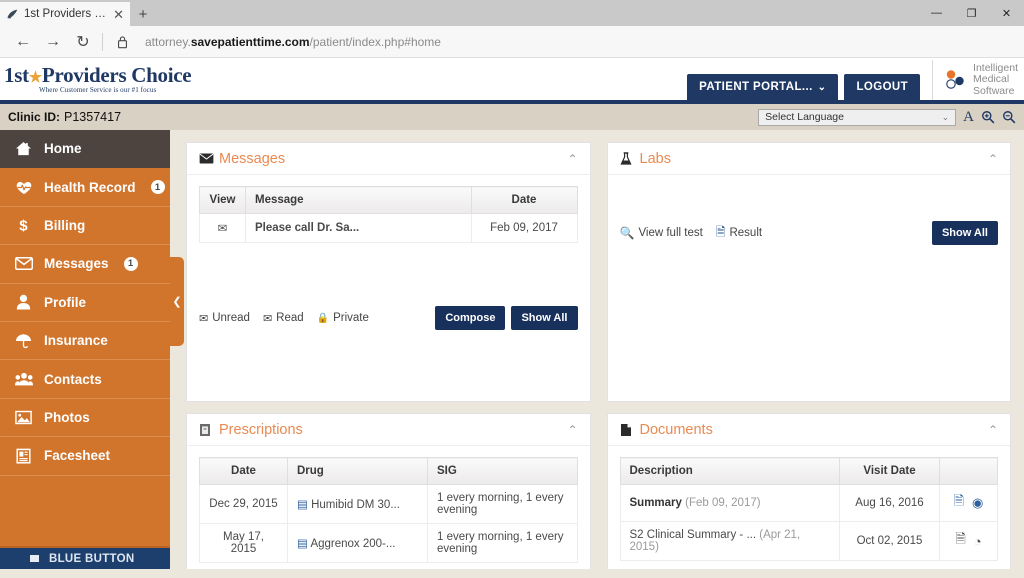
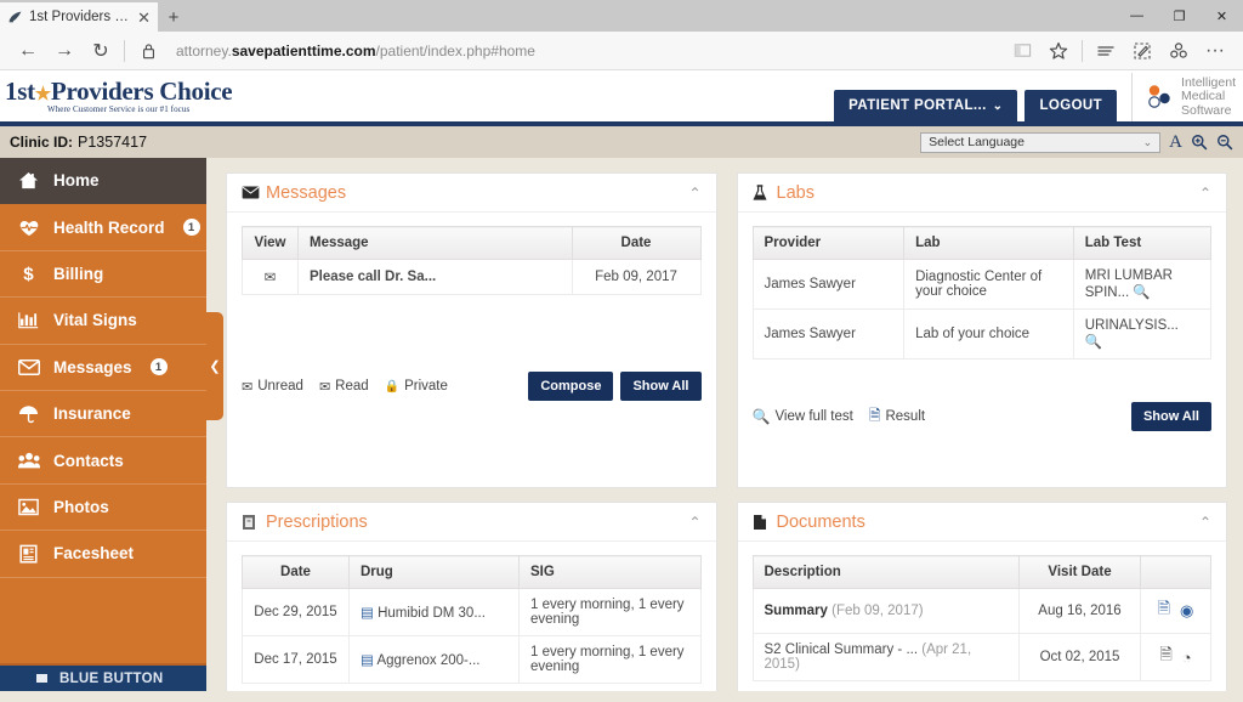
  1st Providers Ch
  ✕
  +
  —
  ❐
  ✕
  ←
  →
  ↻
  attorney.
  savepatienttime.com
  /patient/index.php#home
+ ···
  1st★Providers Choice
  Where Customer Service is our #1 focus
  PATIENT PORTAL...
  ⌄
  LOGOUT
  Intelligent
  Medical
  Software
  Clinic ID:
  P1357417
  Select Language
  ⌄
  A
  Home
  Health Record
  1
  $
  Billing
+ Vital Signs
  Messages
  1
- Profile
  Insurance
  Contacts
  Photos
  Facesheet
  BLUE BUTTON
  ❮
  Messages
  ⌃
  View	Message	Date
  ✉	Please call Dr. Sa...	Feb 09, 2017
  ✉
  Unread
  ✉
  Read
  🔒
  Private
  Compose
  Show All
  Prescriptions
  ⌃
  Date	Drug	SIG
  Dec 29, 2015	▤ Humibid DM 30...	1 every morning, 1 every evening
- May 17, 2015	▤ Aggrenox 200-...	1 every morning, 1 every evening
+ Dec 17, 2015	▤ Aggrenox 200-...	1 every morning, 1 every evening
  Labs
  ⌃
+ Provider	Lab	Lab Test
+ James Sawyer	Diagnostic Center of your choice	MRI LUMBAR SPIN... 🔍
+ James Sawyer	Lab of your choice	URINALYSIS... 🔍
  🔍
  View full test
  🗎
  Result
  Show All
  Documents
  ⌃
  Description	Visit Date
  Summary (Feb 09, 2017)	Aug 16, 2016	🗎 ◉
  S2 Clinical Summary - ... (Apr 21, 2015)	Oct 02, 2015	🗎 ◔
